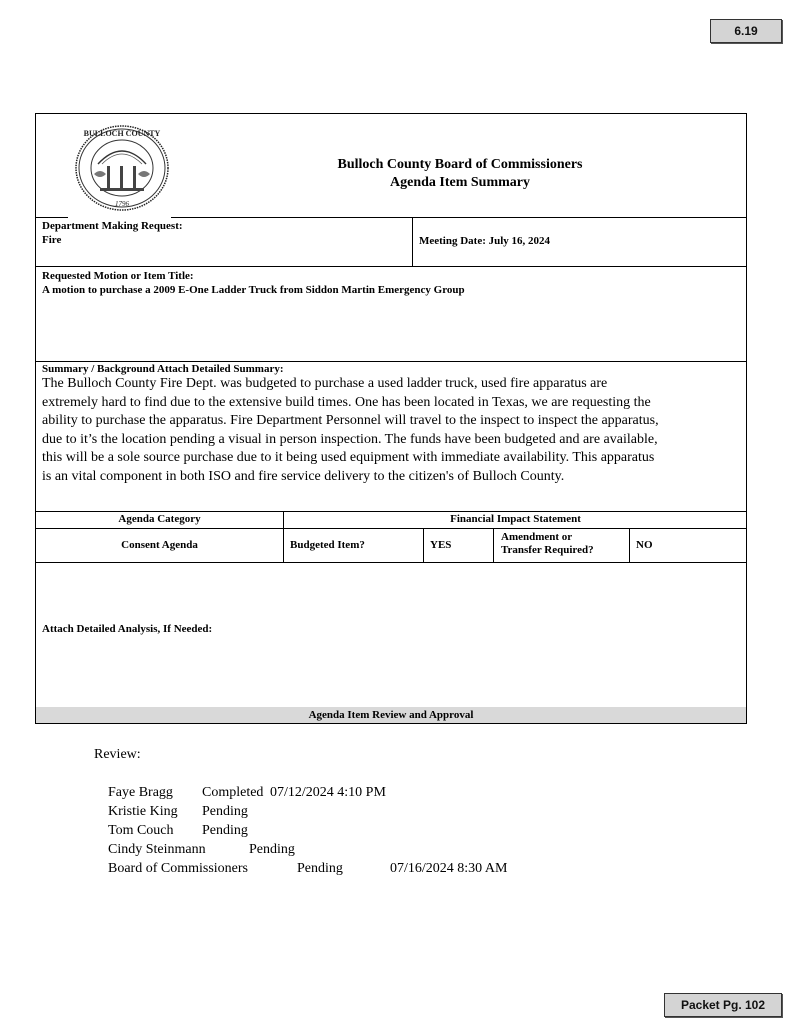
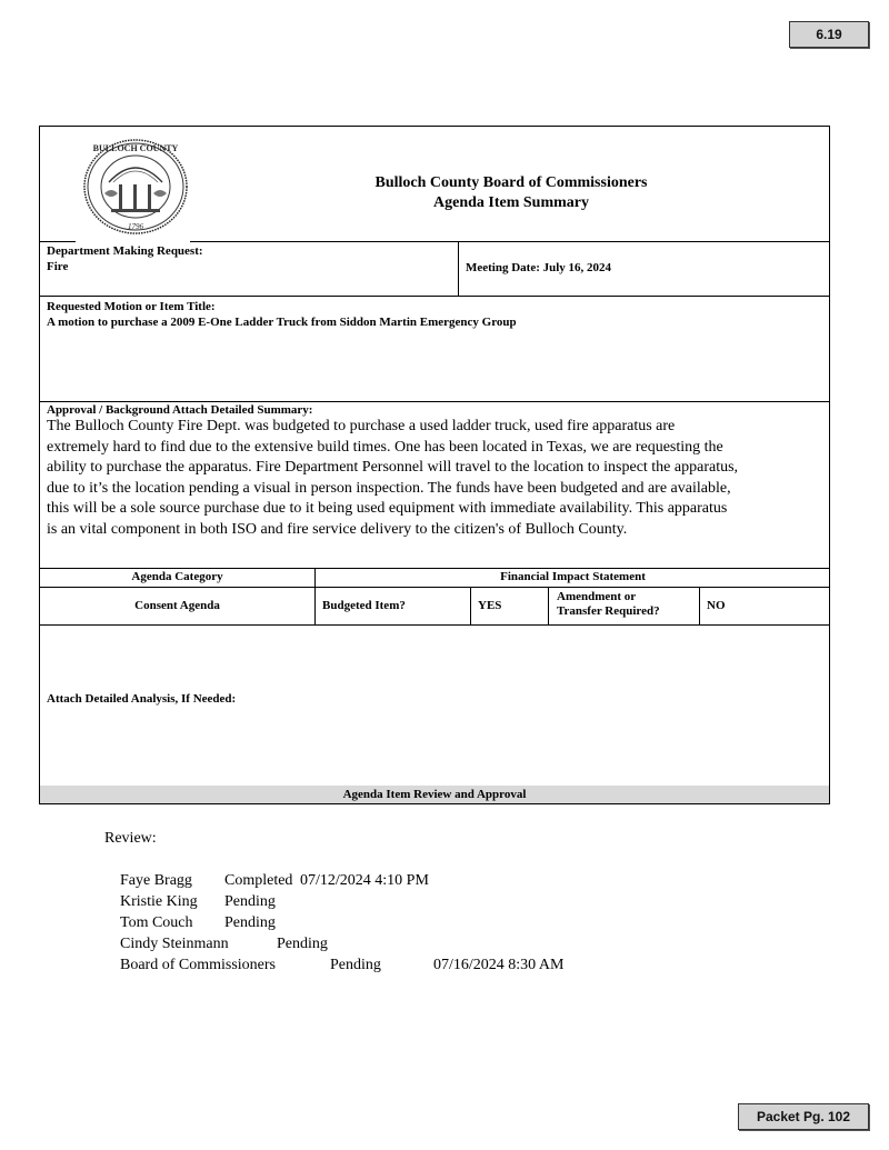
  6.19
  BULLOCH COUNTY
  1796
  Bulloch County Board of Commissioners
  Agenda Item Summary
  Department Making Request:
  Fire
  Meeting Date: July 16, 2024
  Requested Motion or Item Title:
  A motion to purchase a 2009 E-One Ladder Truck from Siddon Martin Emergency Group
- Summary / Background Attach Detailed Summary:
+ Approval / Background Attach Detailed Summary:
  The Bulloch County Fire Dept. was budgeted to purchase a used ladder truck, used fire apparatus are
  extremely hard to find due to the extensive build times. One has been located in Texas, we are requesting the
- ability to purchase the apparatus. Fire Department Personnel will travel to the inspect to inspect the apparatus,
+ ability to purchase the apparatus. Fire Department Personnel will travel to the location to inspect the apparatus,
  due to it’s the location pending a visual in person inspection. The funds have been budgeted and are available,
  this will be a sole source purchase due to it being used equipment with immediate availability. This apparatus
  is an vital component in both ISO and fire service delivery to the citizen's of Bulloch County.
  Agenda Category
  Financial Impact Statement
  Consent Agenda
  Budgeted Item?
  YES
  Amendment or
  Transfer Required?
  NO
  Attach Detailed Analysis, If Needed:
  Agenda Item Review and Approval
  Review:
  Faye Bragg Completed 07/12/2024 4:10 PM
  Kristie King Pending
  Tom Couch Pending
  Cindy Steinmann Pending
  Board of Commissioners Pending 07/16/2024 8:30 AM
  Packet Pg. 102
